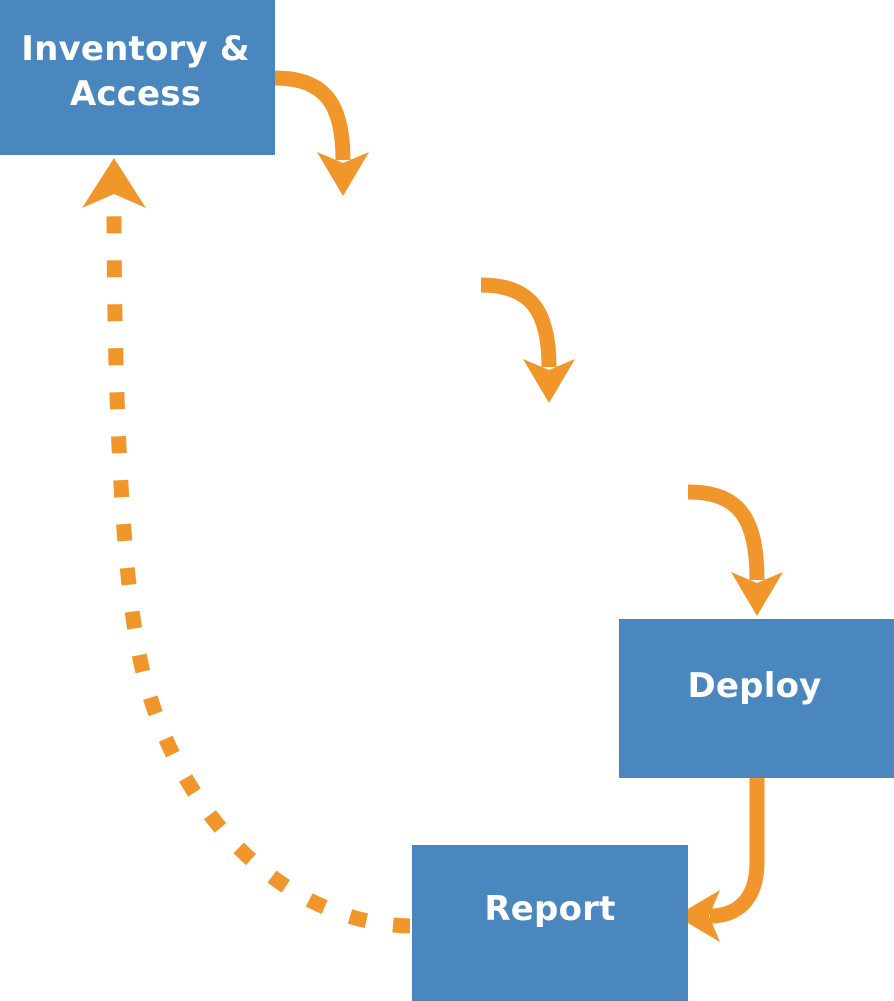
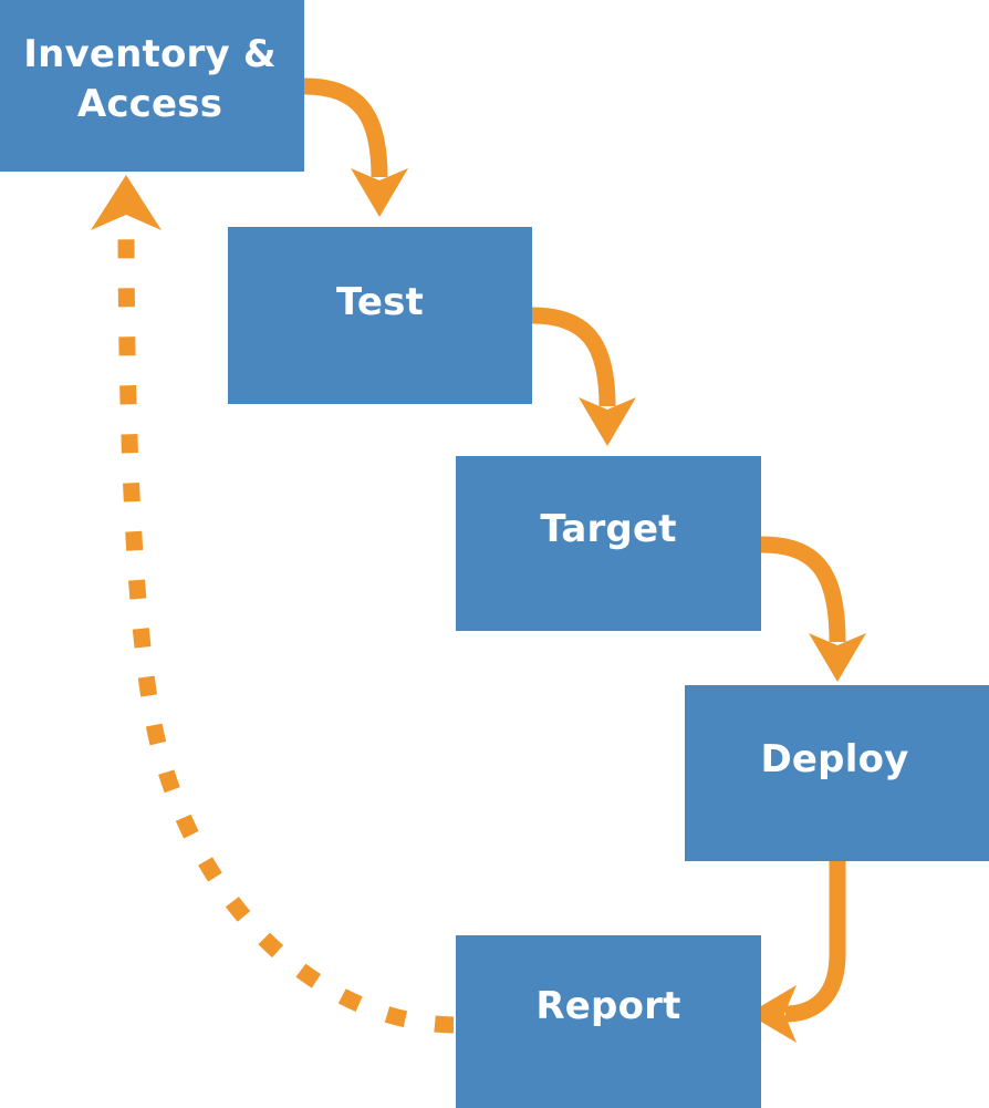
  Inventory &
  Access
+ Test
+ Target
  Deploy
  Report
